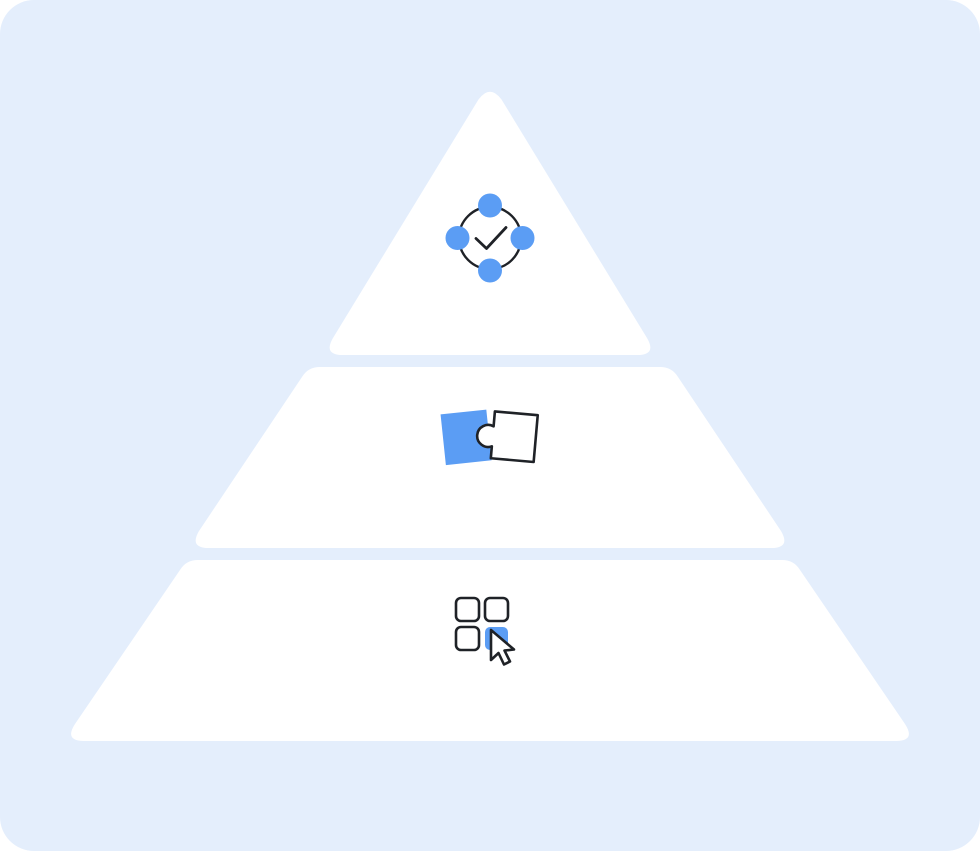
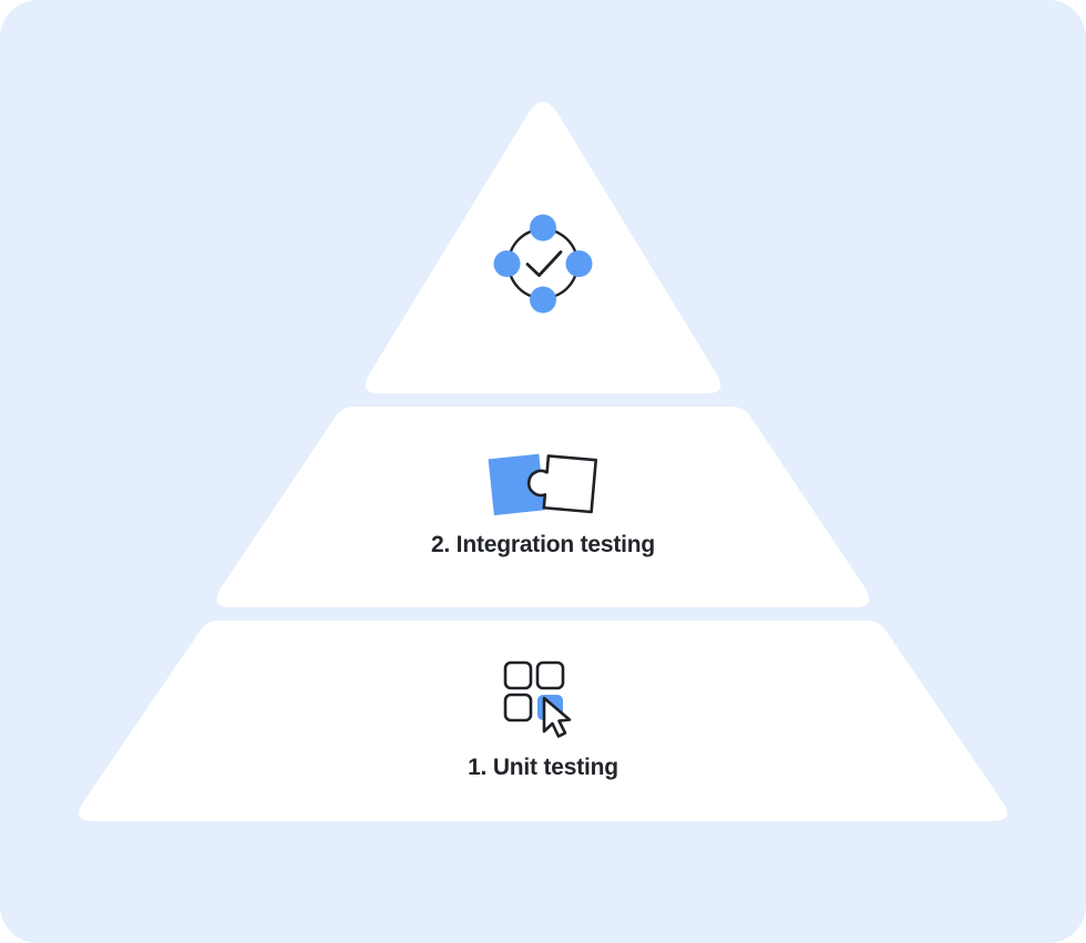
+ 2. Integration testing
+ 1. Unit testing
